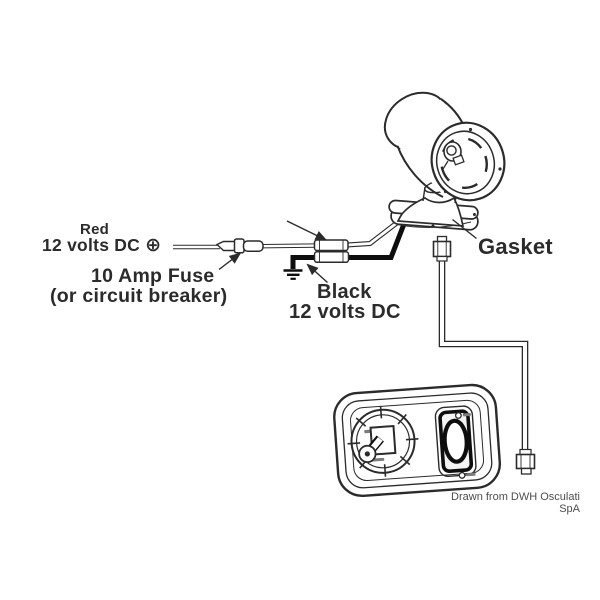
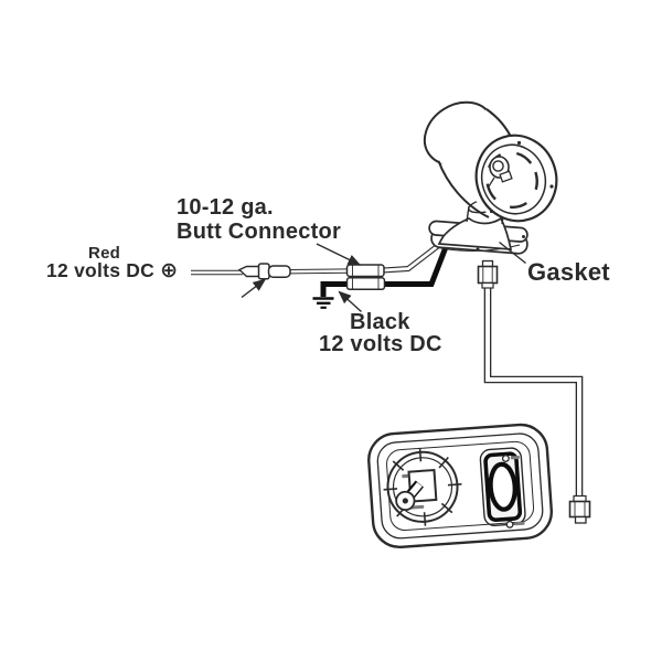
+ 10-12 ga.
+ Butt Connector
  Red
  12 volts DC
  ⊕
- 10 Amp Fuse
- (or circuit breaker)
  Black
  12 volts DC
  Gasket
- Drawn from DWH Osculati SpA
